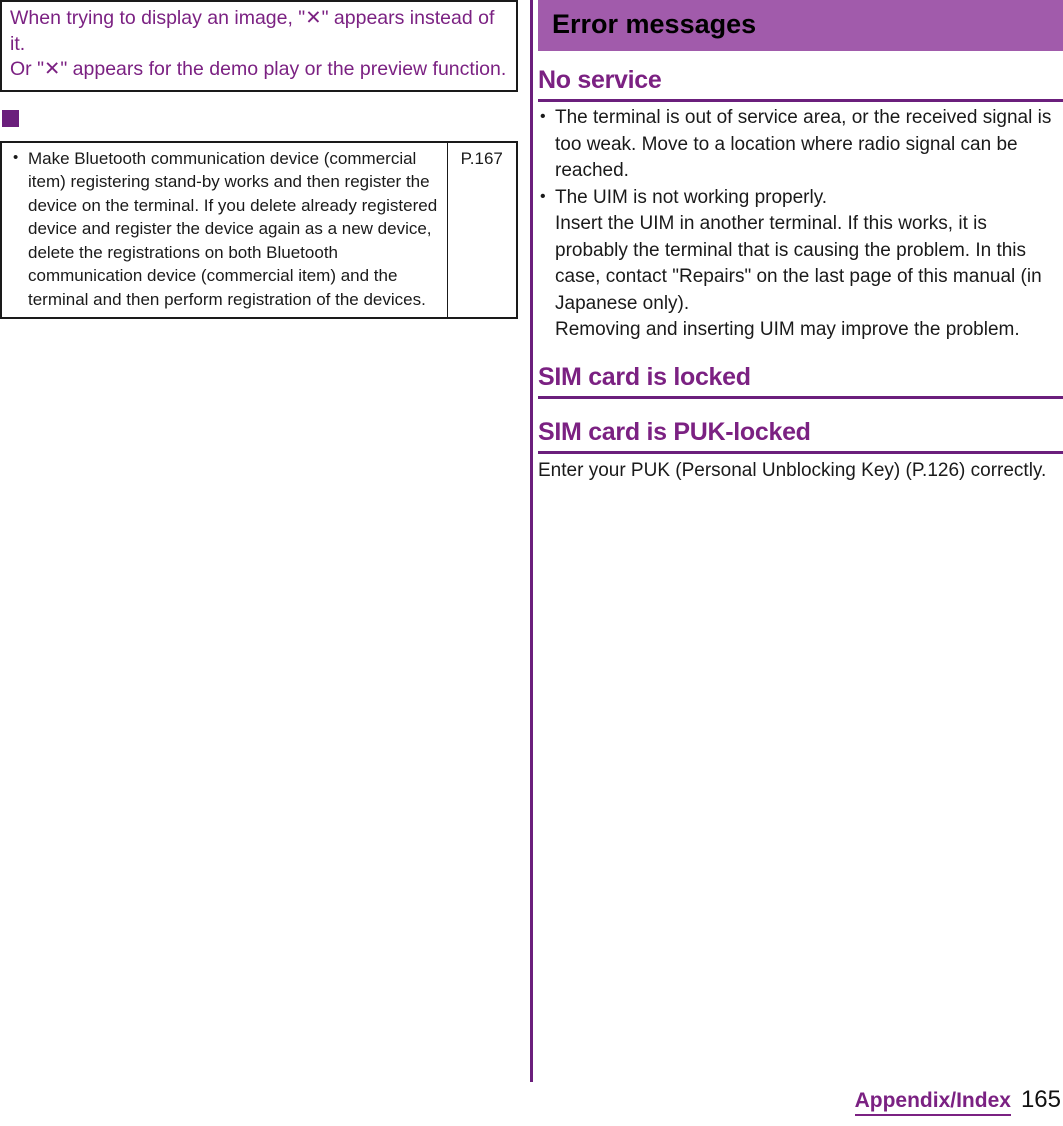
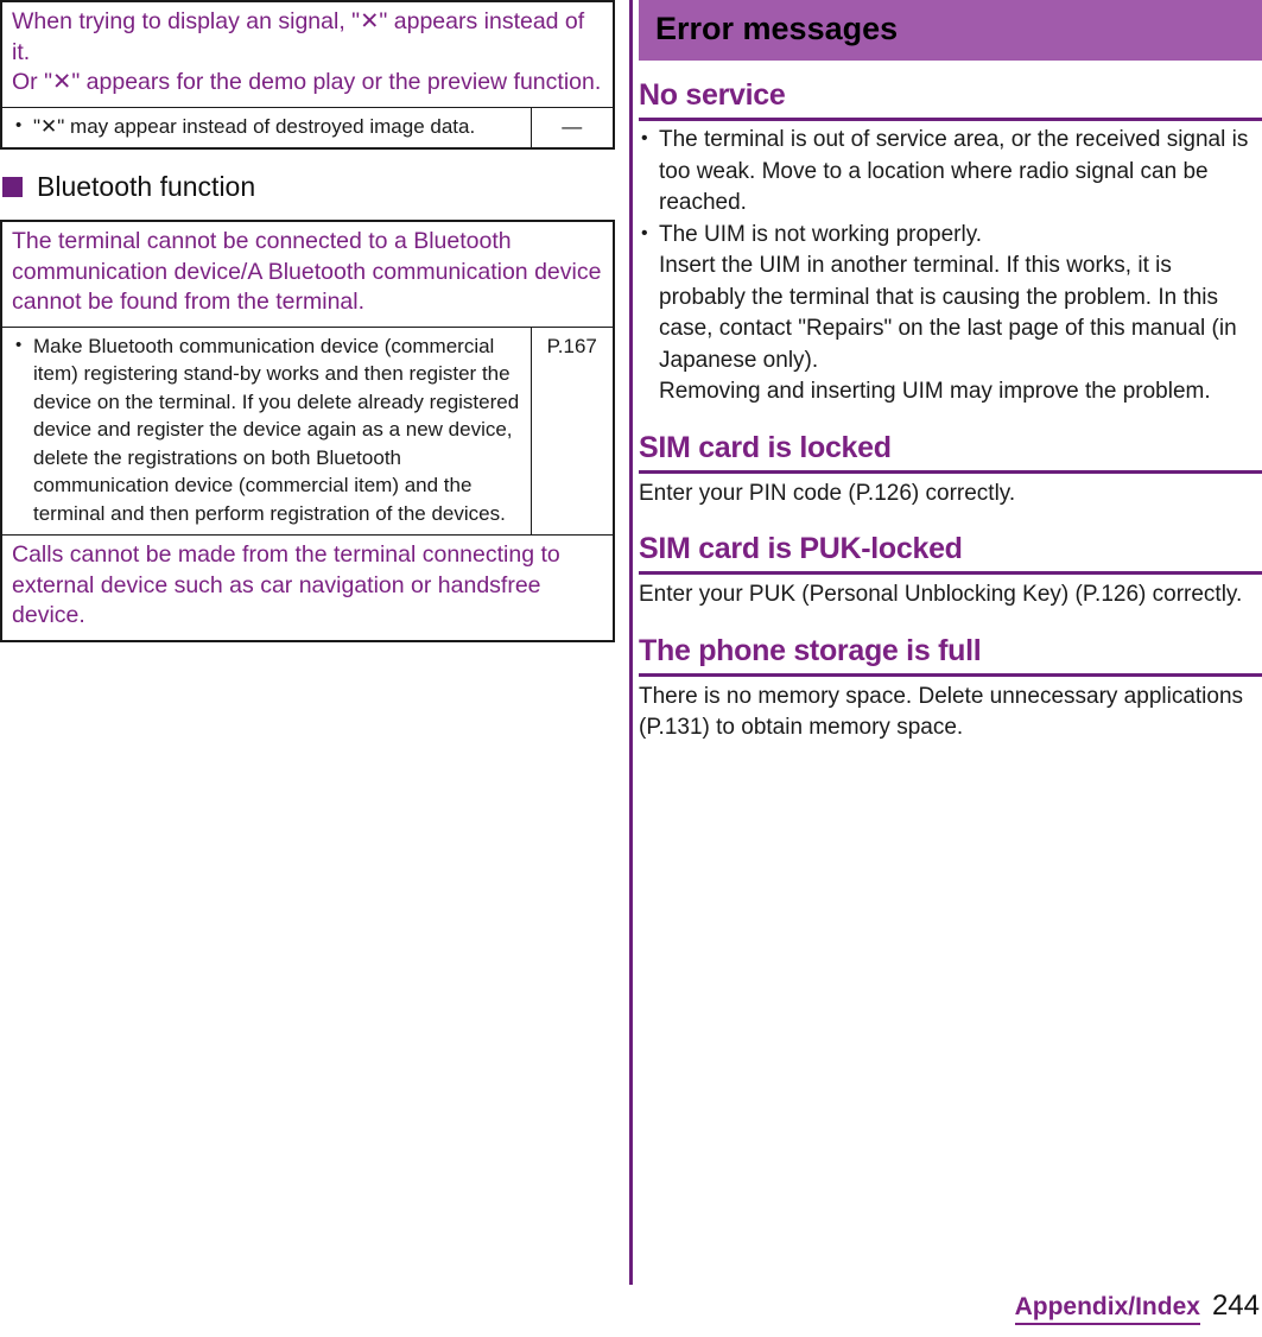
- When trying to display an image, "✕" appears instead of it.Or "✕" appears for the demo play or the preview function.
+ When trying to display an signal, "✕" appears instead of it.Or "✕" appears for the demo play or the preview function.
+ "✕" may appear instead of destroyed image data.	—
+ Bluetooth function
+ The terminal cannot be connected to a Bluetooth communication device/A Bluetooth communication device cannot be found from the terminal.
  Make Bluetooth communication device (commercial item) registering stand-by works and then register the device on the terminal. If you delete already registered device and register the device again as a new device, delete the registrations on both Bluetooth communication device (commercial item) and the terminal and then perform registration of the devices.	P.167
+ Calls cannot be made from the terminal connecting to external device such as car navigation or handsfree device.
  Error messages
  No service
  The terminal is out of service area, or the received signal is too weak. Move to a location where radio signal can be reached.
  The UIM is not working properly.
  Insert the UIM in another terminal. If this works, it is probably the terminal that is causing the problem. In this case, contact "Repairs" on the last page of this manual (in Japanese only).
  Removing and inserting UIM may improve the problem.
  SIM card is locked
+ Enter your PIN code (P.126) correctly.
  SIM card is PUK-locked
  Enter your PUK (Personal Unblocking Key) (P.126) correctly.
+ The phone storage is full
+ There is no memory space. Delete unnecessary applications (P.131) to obtain memory space.
  Appendix/Index
- 165
+ 244
